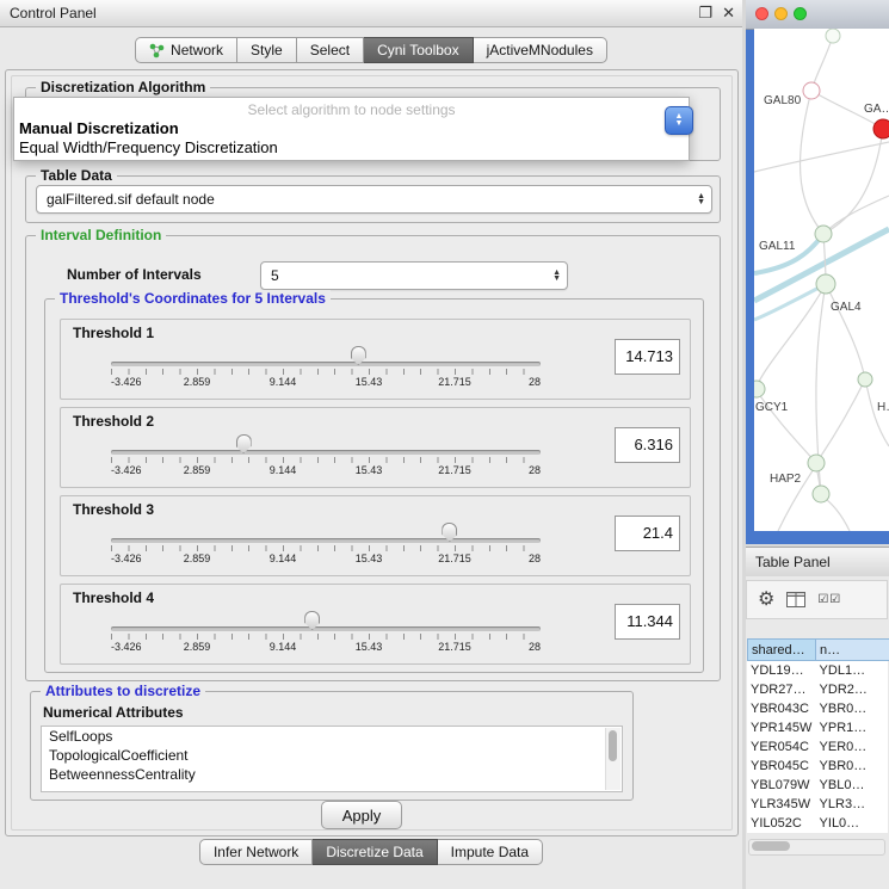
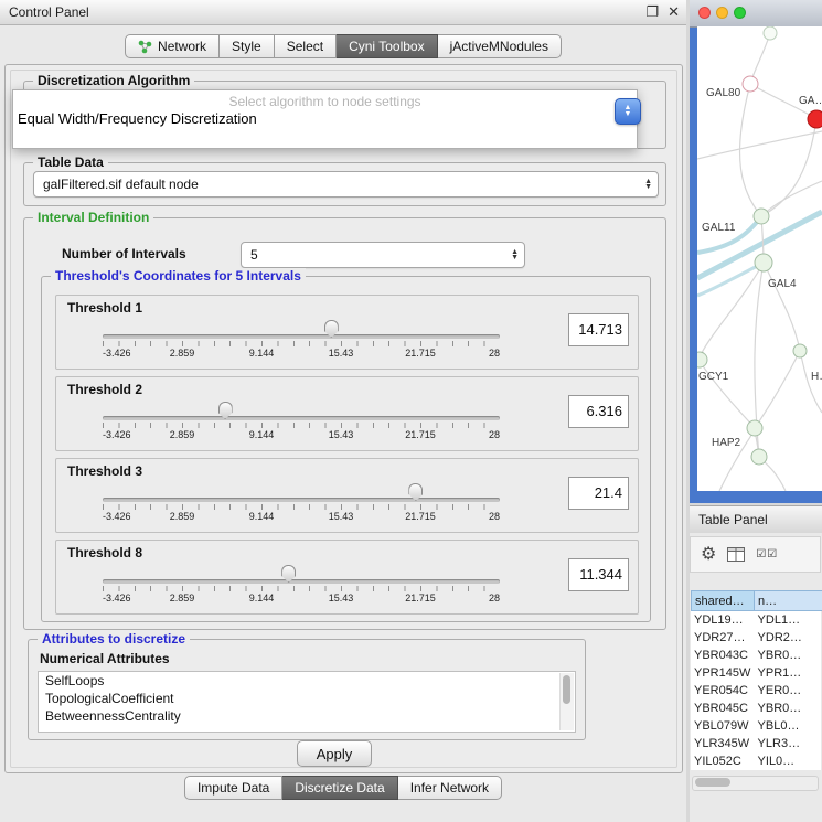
  Control Panel
  ❐
  ✕
  Network
  Style
  Select
  Cyni Toolbox
  jActiveMNodules
  Discretization Algorithm
  Select algorithm to node settings
- Manual Discretization
  Equal Width/Frequency Discretization
  Table Data
  galFiltered.sif default node
  Interval Definition
  Number of Intervals
  5
  Threshold's Coordinates for 5 Intervals
  Threshold 1
  -3.426
  2.859
  9.144
  15.43
  21.715
  28
  14.713
  Threshold 2
  -3.426
  2.859
  9.144
  15.43
  21.715
  28
  6.316
  Threshold 3
  -3.426
  2.859
  9.144
  15.43
  21.715
  28
  21.4
- Threshold 4
+ Threshold 8
  -3.426
  2.859
  9.144
  15.43
  21.715
  28
  11.344
  Attributes to discretize
  Numerical Attributes
  SelfLoops
  TopologicalCoefficient
  BetweennessCentrality
  Apply
- Infer Network
+ Impute Data
  Discretize Data
- Impute Data
+ Infer Network
  GAL80
  GA…
  GAL11
  GAL4
  GCY1
  HAP2
  Table Panel
  ⚙
  ☑☑
  shared…
  n…
  YDL19…
  YDL1…
  YDR27…
  YDR2…
  YBR043C
  YBR0…
  YPR145W
  YPR1…
  YER054C
  YER0…
  YBR045C
  YBR0…
  YBL079W
  YBL0…
  YLR345W
  YLR3…
  YIL052C
  YIL0…
